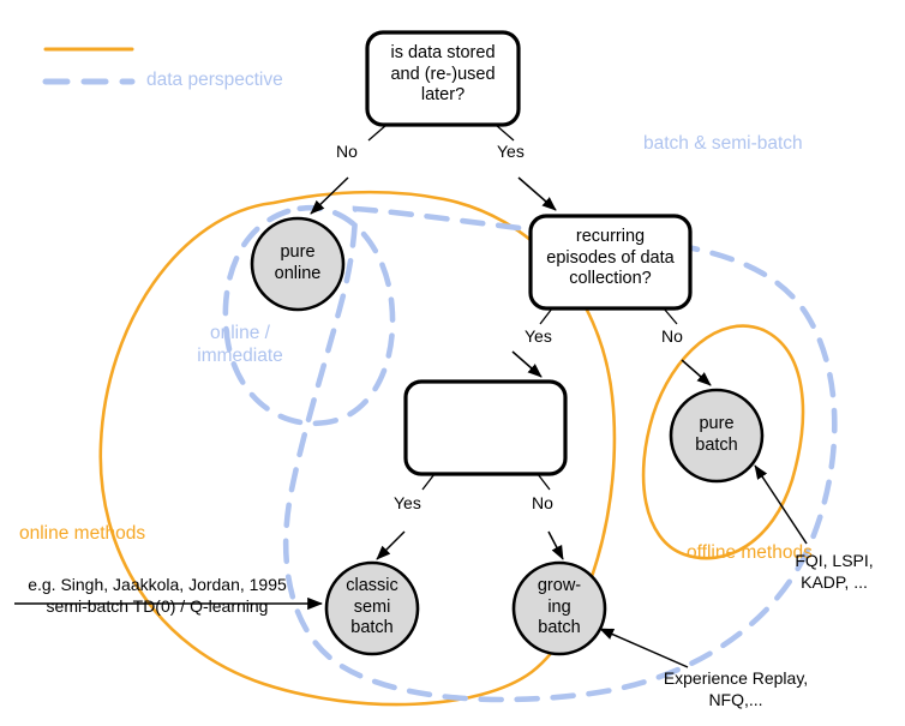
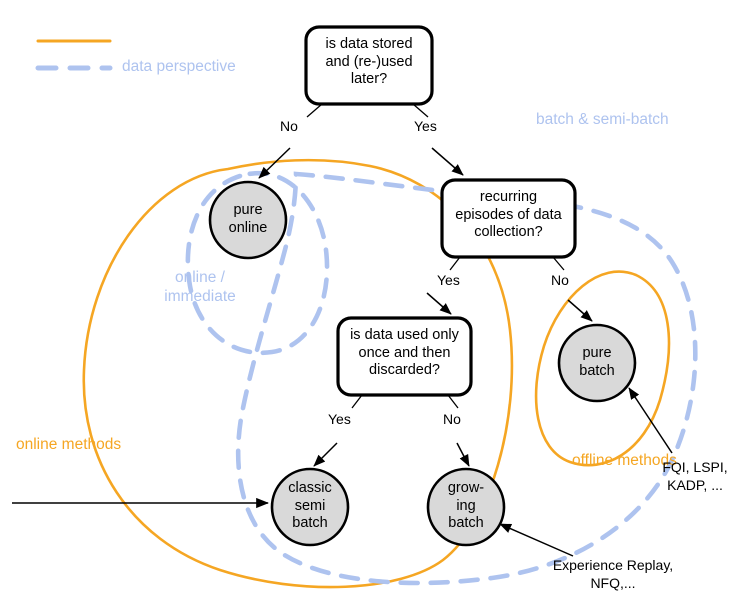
  data perspective
  is data stored
  and (re-)used
  later?
  recurring
  episodes of data
  collection?
+ is data used only
+ once and then
+ discarded?
  pure
  online
  pure
  batch
  classic
  semi
  batch
  grow-
  ing
  batch
  No
  Yes
  Yes
  No
  Yes
  No
  online methods
  offline methods
  online /
  immediate
  batch & semi-batch
- e.g. Singh, Jaakkola, Jordan, 1995
- semi-batch TD(0) / Q-learning
  FQI, LSPI,
  KADP, ...
  Experience Replay,
  NFQ,...
